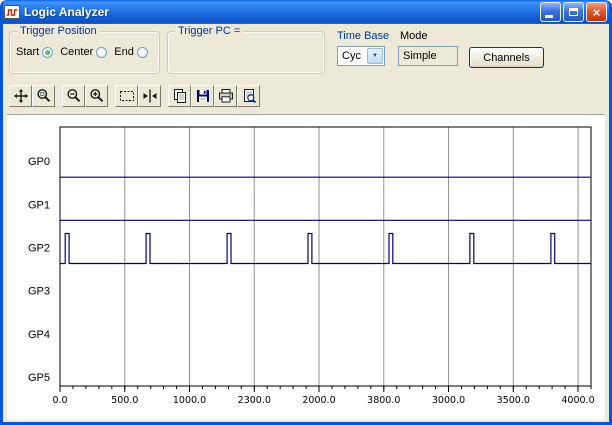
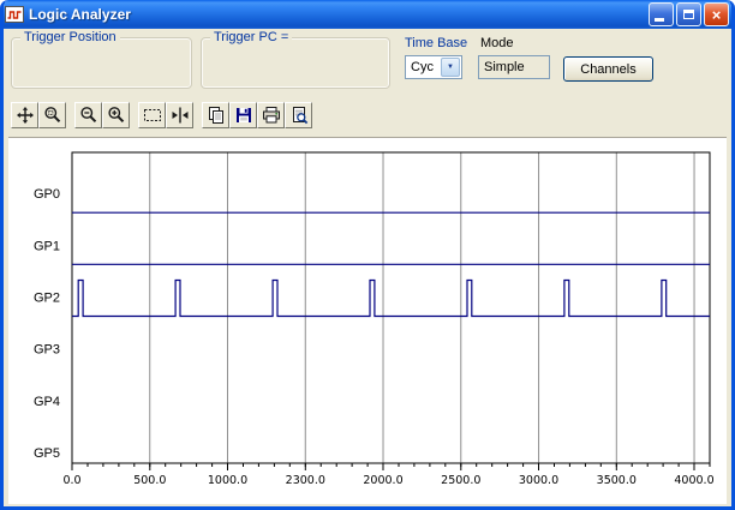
  Logic Analyzer
  ×
  Trigger Position
- Start
- Center
- End
  Trigger PC =
  Time Base
  Cyc
  Mode
  Simple
  Channels
  GP0
  GP1
  GP2
  GP3
  GP4
  GP5
  0.0
  500.0
  1000.0
  2300.0
  2000.0
- 3800.0
+ 2500.0
  3000.0
  3500.0
  4000.0
